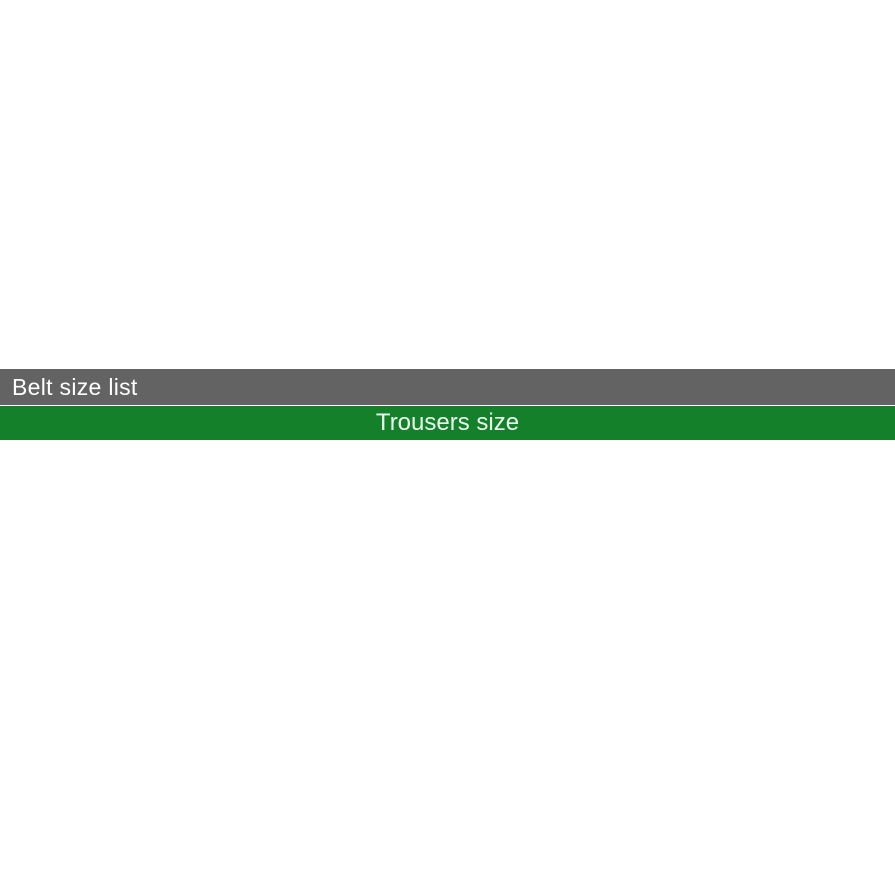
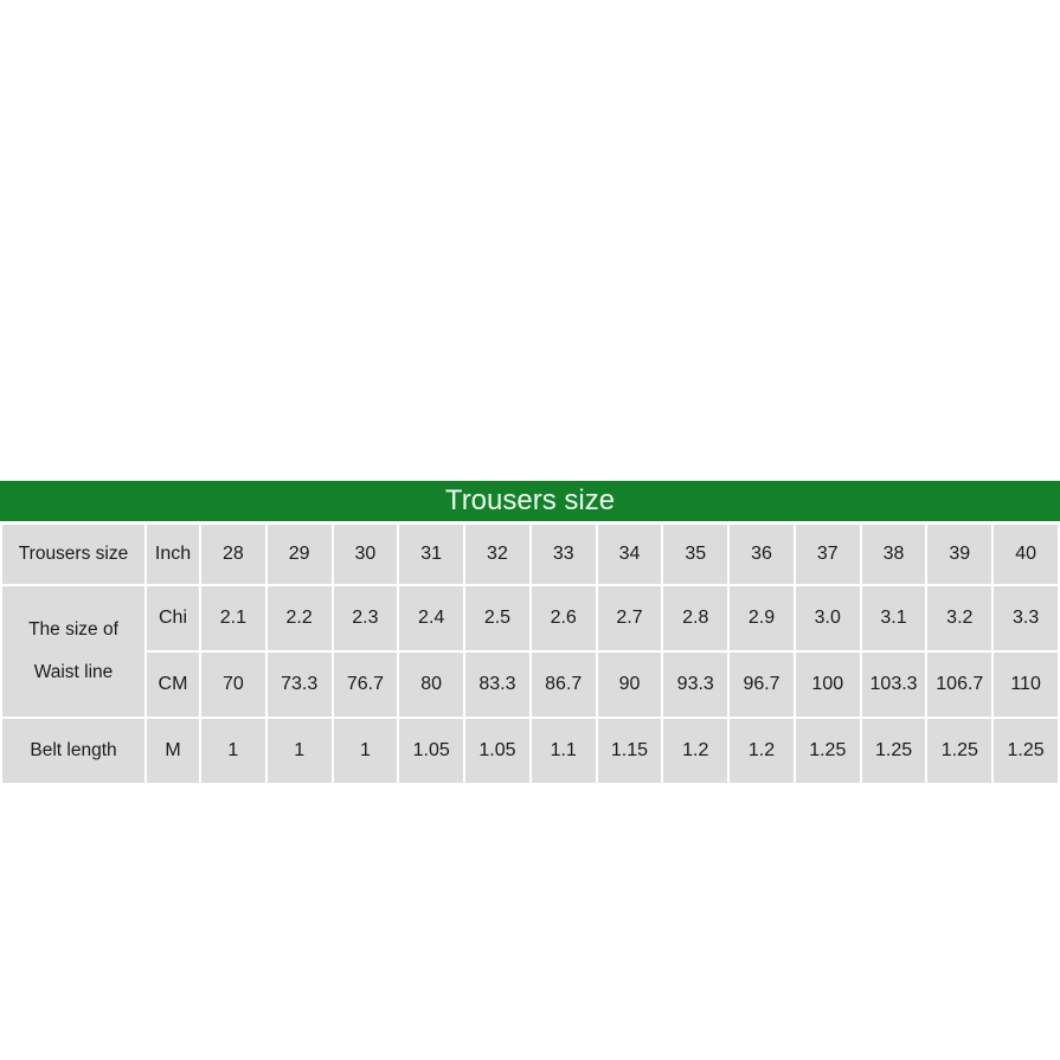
- Belt size list
  Trousers size
+ Trousers size	Inch	28	29	30	31	32	33	34	35	36	37	38	39	40
+ The size of Waist line	Chi	2.1	2.2	2.3	2.4	2.5	2.6	2.7	2.8	2.9	3.0	3.1	3.2	3.3
+ CM	70	73.3	76.7	80	83.3	86.7	90	93.3	96.7	100	103.3	106.7	110
+ Belt length	M	1	1	1	1.05	1.05	1.1	1.15	1.2	1.2	1.25	1.25	1.25	1.25
